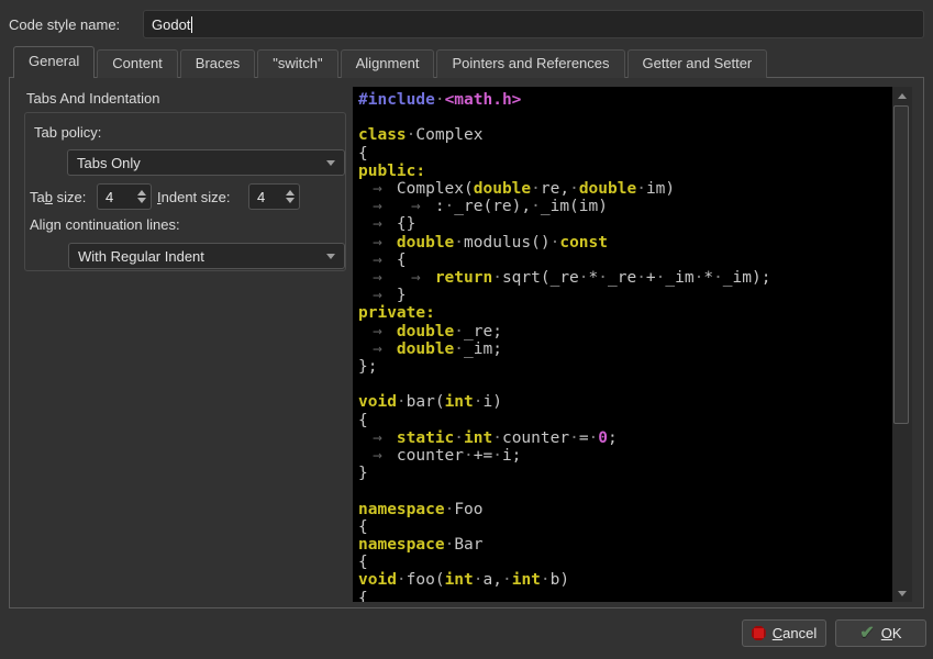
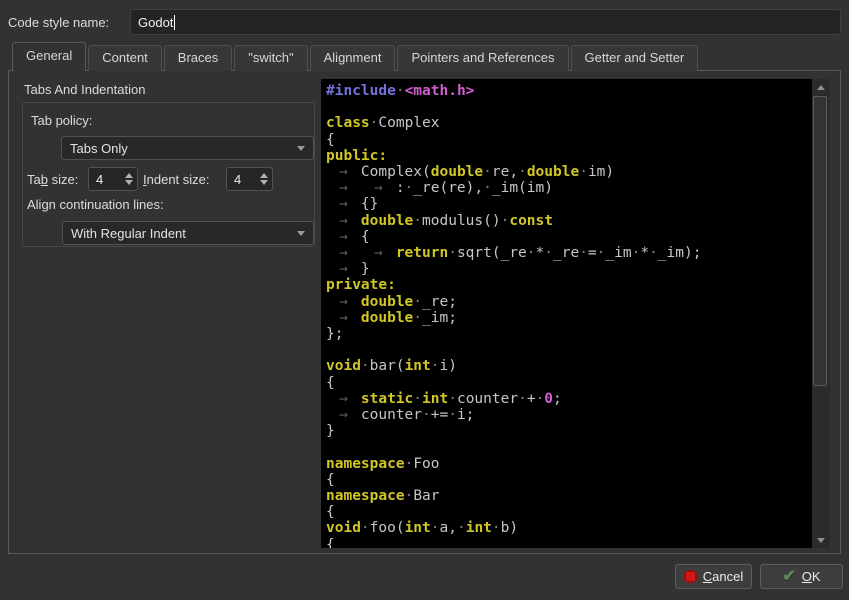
  Code style name:
  Godot
  General
  Content
  Braces
  "switch"
  Alignment
  Pointers and References
  Getter and Setter
  Tabs And Indentation
  Tab policy:
  Tabs Only
  Tab size:
  4
  Indent size:
  4
  Align continuation lines:
  With Regular Indent
  #include·<math.h>
  class·Complex
  {
  public:
  → Complex(double·re,·double·im)
  → → :·_re(re),·_im(im)
  → {}
  → double·modulus()·const
  → {
- → → return·sqrt(_re·*·_re·+·_im·*·_im);
+ → → return·sqrt(_re·*·_re·=·_im·*·_im);
  → }
  private:
  → double·_re;
  → double·_im;
  };
  void·bar(int·i)
  {
- → static·int·counter·=·0;
+ → static·int·counter·+·0;
  → counter·+=·i;
  }
  namespace·Foo
  {
  namespace·Bar
  {
  void·foo(int·a,·int·b)
  {
  Cancel
  ✔
  OK
